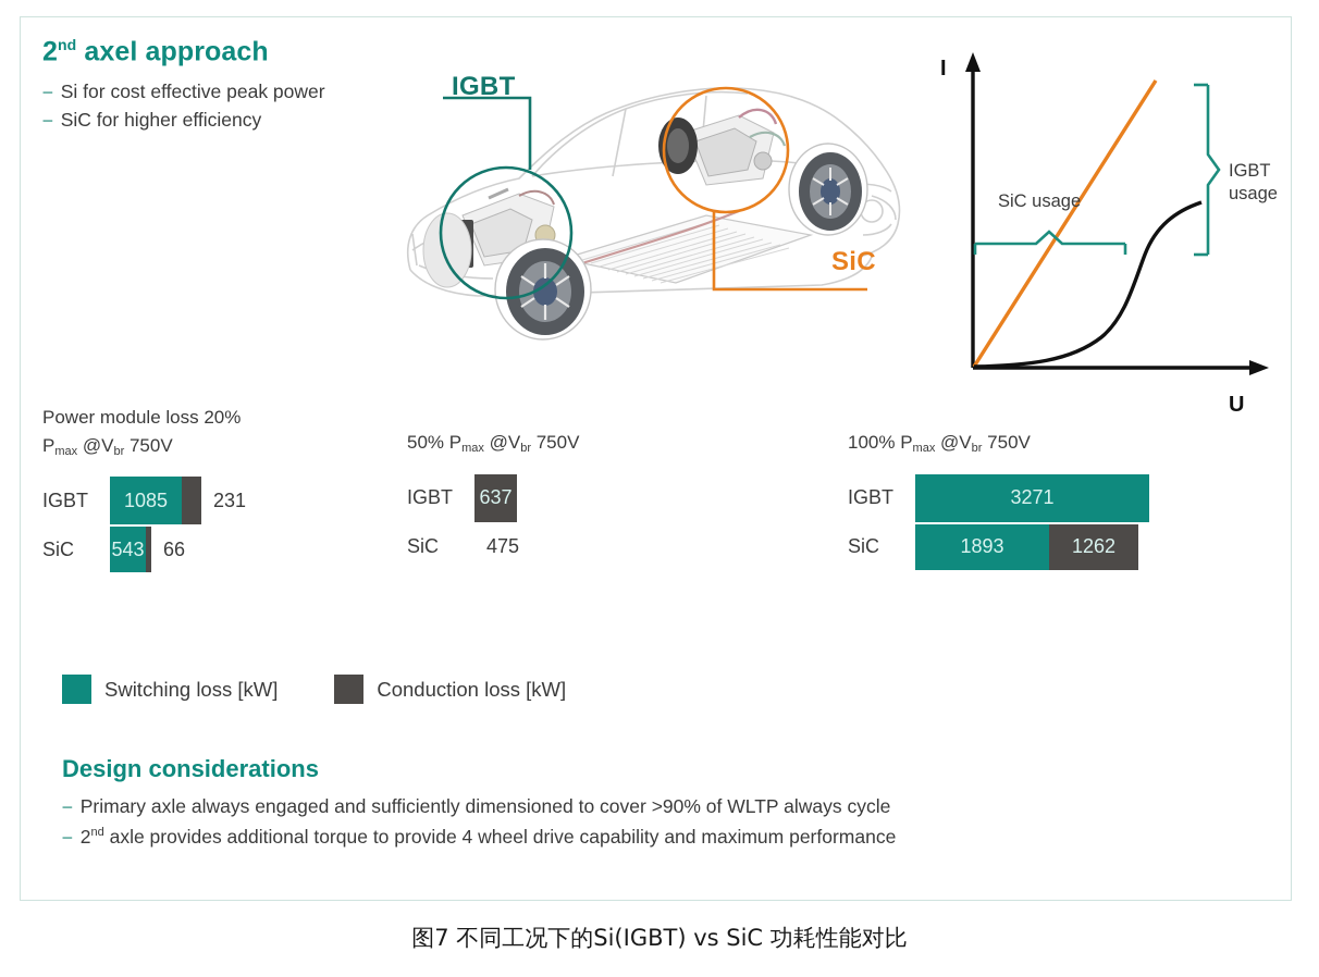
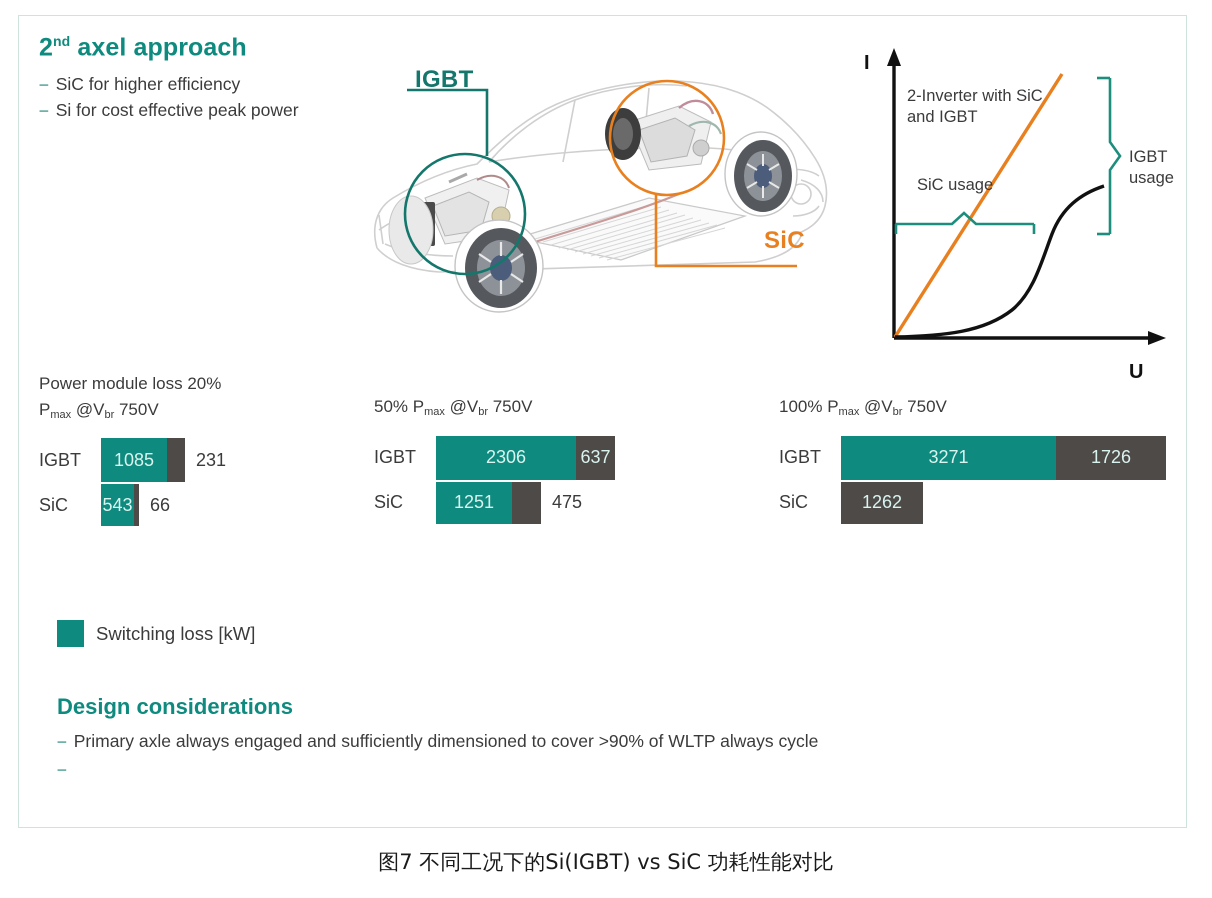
  2nd axel approach
  –
- Si for cost effective peak power
+ SiC for higher efficiency
  –
- SiC for higher efficiency
+ Si for cost effective peak power
  IGBT
  SiC
  I
  U
+ 2-Inverter with SiC and IGBT
  SiC usage
  IGBT usage
  Power module loss 20%
  Pmax @Vbr 750V
  IGBT
  1085
  231
  SiC
  543
  66
  50% Pmax @Vbr 750V
  IGBT
+ 2306
  637
  SiC
+ 1251
  475
  100% Pmax @Vbr 750V
  IGBT
  3271
+ 1726
  SiC
- 1893
  1262
  Switching loss [kW]
- Conduction loss [kW]
  Design considerations
  –
  Primary axle always engaged and sufficiently dimensioned to cover >90% of WLTP always cycle
  –
- 2nd axle provides additional torque to provide 4 wheel drive capability and maximum performance
  图7 不同工况下的Si(IGBT) vs SiC 功耗性能对比
